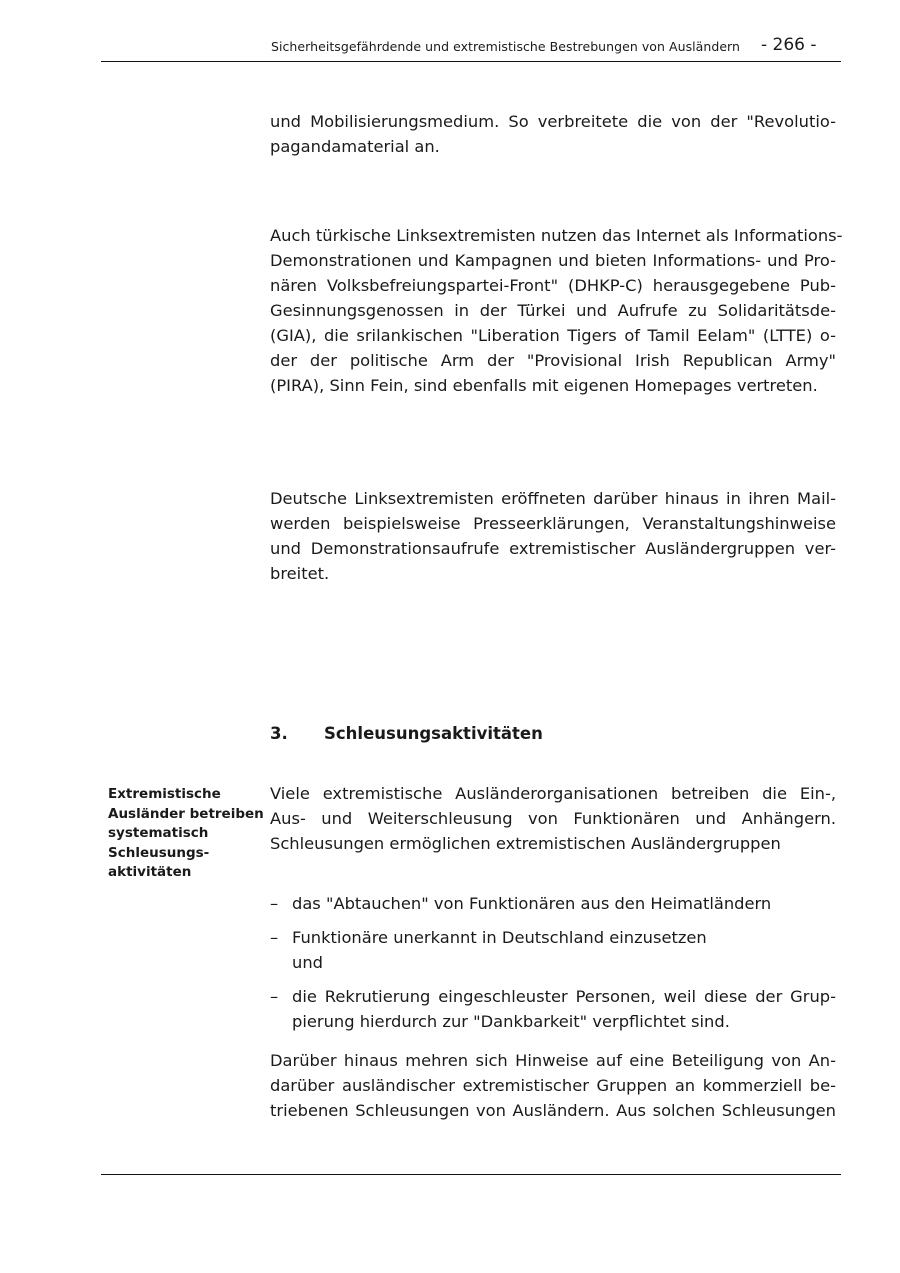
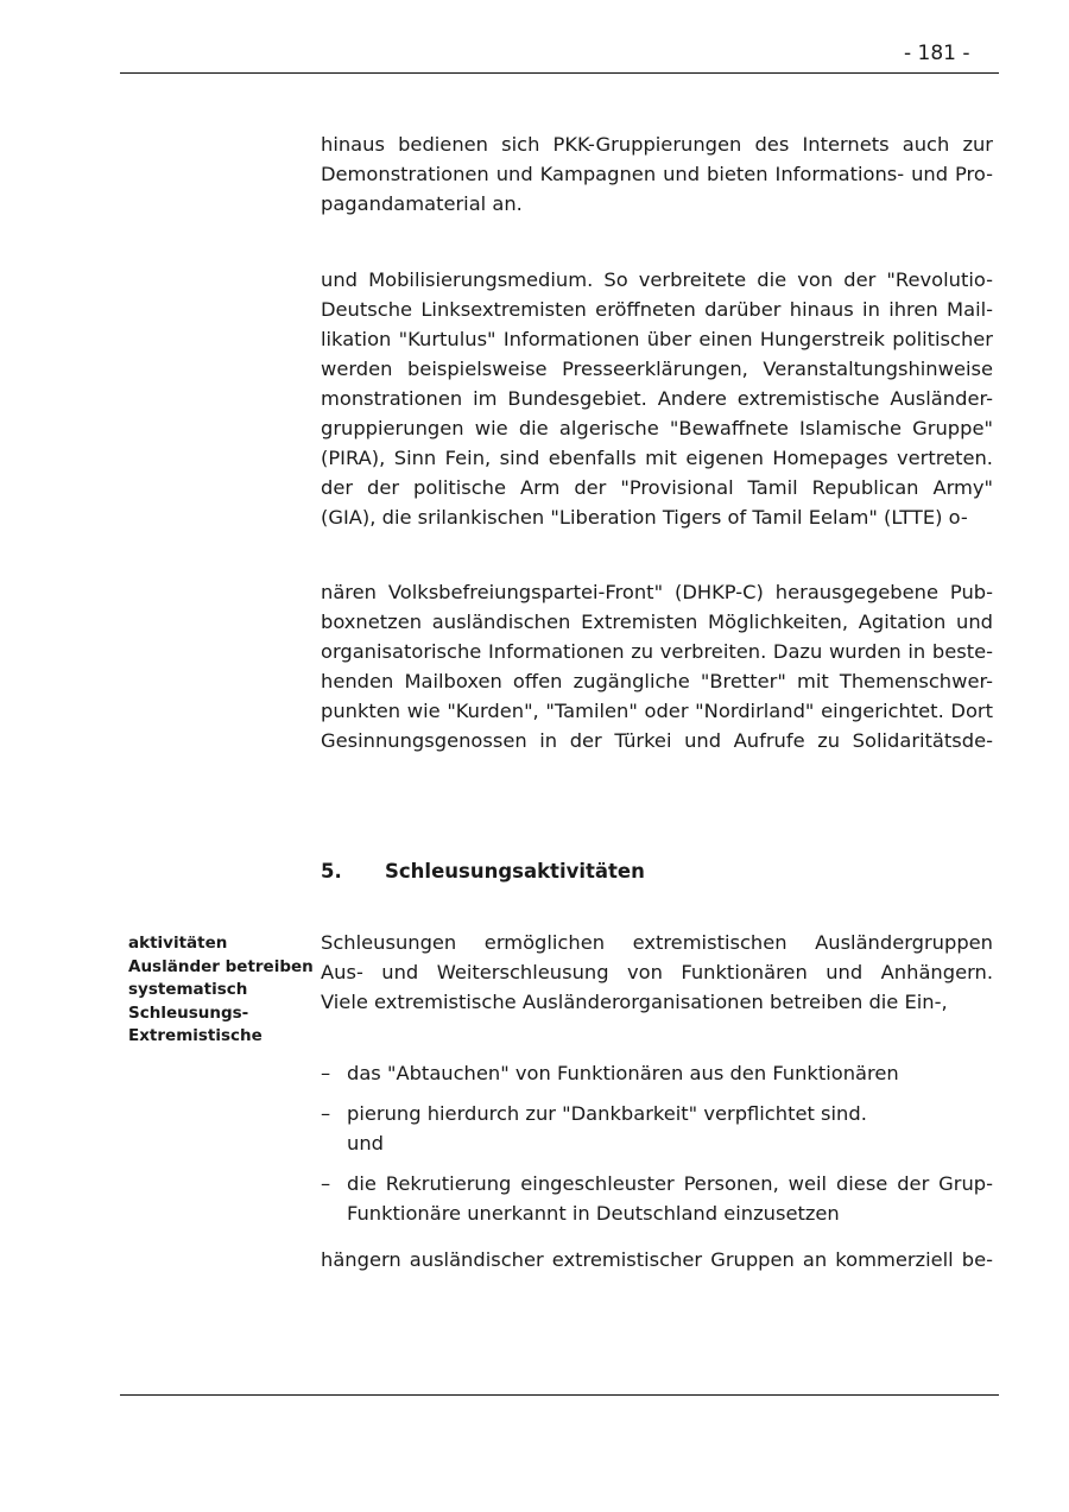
- Sicherheitsgefährdende und extremistische Bestrebungen von Ausländern
- - 266 -
+ - 181 -
+ hinaus bedienen sich PKK-Gruppierungen des Internets auch zur
- und Mobilisierungsmedium. So verbreitete die von der "Revolutio-
+ Demonstrationen und Kampagnen und bieten Informations- und Pro-
  pagandamaterial an.
- Auch türkische Linksextremisten nutzen das Internet als Informations-
- Demonstrationen und Kampagnen und bieten Informations- und Pro-
+ und Mobilisierungsmedium. So verbreitete die von der "Revolutio-
- nären Volksbefreiungspartei-Front" (DHKP-C) herausgegebene Pub-
+ Deutsche Linksextremisten eröffneten darüber hinaus in ihren Mail-
+ likation "Kurtulus" Informationen über einen Hungerstreik politischer
- Gesinnungsgenossen in der Türkei und Aufrufe zu Solidaritätsde-
+ werden beispielsweise Presseerklärungen, Veranstaltungshinweise
+ monstrationen im Bundesgebiet. Andere extremistische Ausländer-
+ gruppierungen wie die algerische "Bewaffnete Islamische Gruppe"
- (GIA), die srilankischen "Liberation Tigers of Tamil Eelam" (LTTE) o-
+ (PIRA), Sinn Fein, sind ebenfalls mit eigenen Homepages vertreten.
- der der politische Arm der "Provisional Irish Republican Army"
+ der der politische Arm der "Provisional Tamil Republican Army"
- (PIRA), Sinn Fein, sind ebenfalls mit eigenen Homepages vertreten.
+ (GIA), die srilankischen "Liberation Tigers of Tamil Eelam" (LTTE) o-
- Deutsche Linksextremisten eröffneten darüber hinaus in ihren Mail-
+ nären Volksbefreiungspartei-Front" (DHKP-C) herausgegebene Pub-
+ boxnetzen ausländischen Extremisten Möglichkeiten, Agitation und
+ organisatorische Informationen zu verbreiten. Dazu wurden in beste-
+ henden Mailboxen offen zugängliche "Bretter" mit Themenschwer-
+ punkten wie "Kurden", "Tamilen" oder "Nordirland" eingerichtet. Dort
- werden beispielsweise Presseerklärungen, Veranstaltungshinweise
+ Gesinnungsgenossen in der Türkei und Aufrufe zu Solidaritätsde-
- und Demonstrationsaufrufe extremistischer Ausländergruppen ver-
- breitet.
- 3. Schleusungsaktivitäten
+ 5. Schleusungsaktivitäten
- Extremistische
+ aktivitäten
  Ausländer betreiben
  systematisch
  Schleusungs-
- aktivitäten
+ Extremistische
- Viele extremistische Ausländerorganisationen betreiben die Ein-,
+ Schleusungen ermöglichen extremistischen Ausländergruppen
  Aus- und Weiterschleusung von Funktionären und Anhängern.
- Schleusungen ermöglichen extremistischen Ausländergruppen
+ Viele extremistische Ausländerorganisationen betreiben die Ein-,
  –
- das "Abtauchen" von Funktionären aus den Heimatländern
+ das "Abtauchen" von Funktionären aus den Funktionären
  –
- Funktionäre unerkannt in Deutschland einzusetzen
+ pierung hierdurch zur "Dankbarkeit" verpflichtet sind.
  und
  –
  die Rekrutierung eingeschleuster Personen, weil diese der Grup-
- pierung hierdurch zur "Dankbarkeit" verpflichtet sind.
+ Funktionäre unerkannt in Deutschland einzusetzen
- Darüber hinaus mehren sich Hinweise auf eine Beteiligung von An-
- darüber ausländischer extremistischer Gruppen an kommerziell be-
+ hängern ausländischer extremistischer Gruppen an kommerziell be-
- triebenen Schleusungen von Ausländern. Aus solchen Schleusungen
